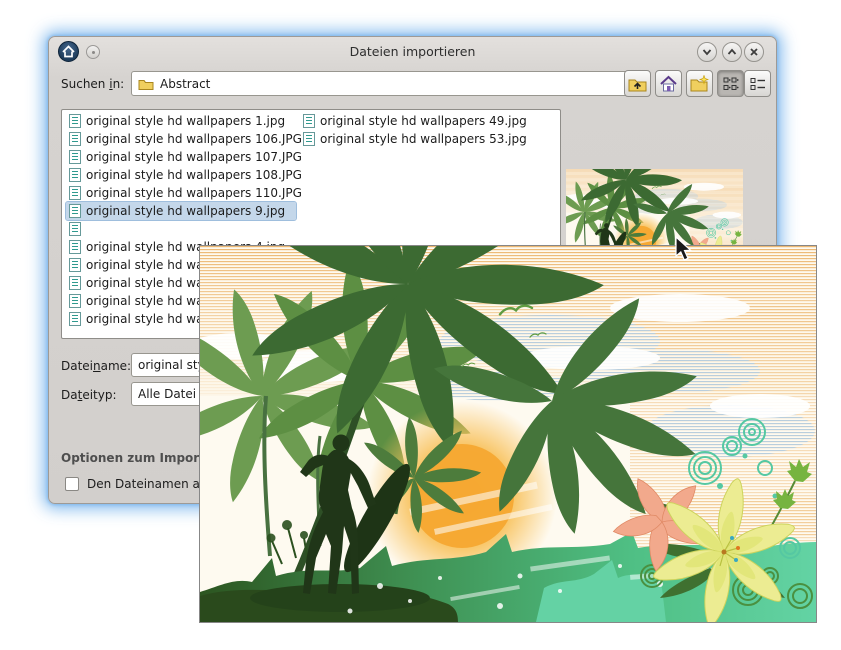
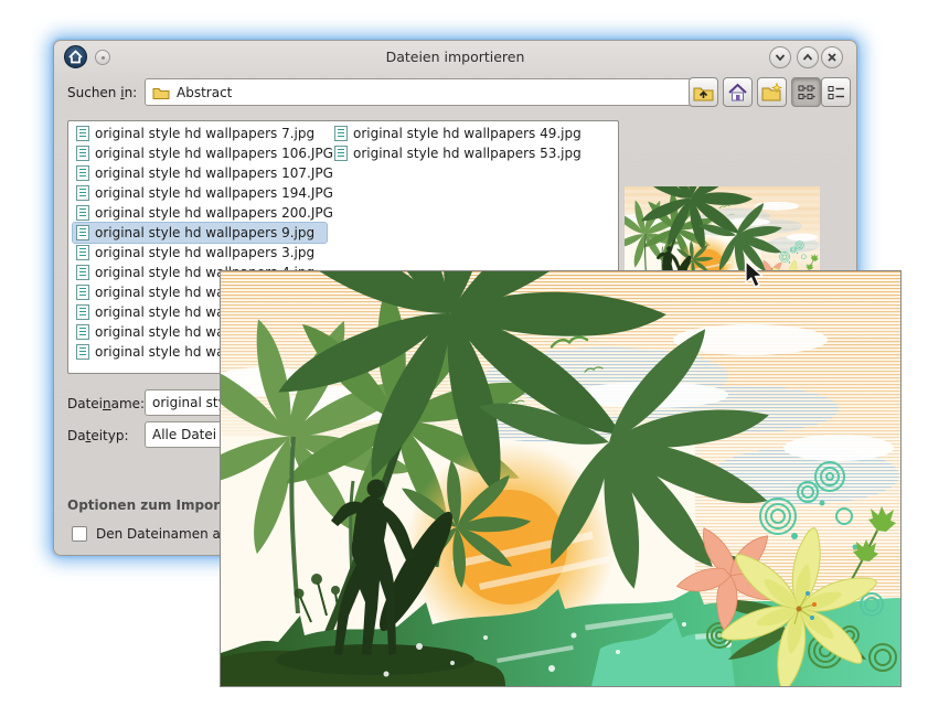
  Dateien importieren
  Suchen in:
  Abstract
- original style hd wallpapers 1.jpg
+ original style hd wallpapers 7.jpg
  original style hd wallpapers 106.JPG
  original style hd wallpapers 107.JPG
- original style hd wallpapers 108.JPG
+ original style hd wallpapers 194.JPG
- original style hd wallpapers 110.JPG
+ original style hd wallpapers 200.JPG
  original style hd wallpapers 9.jpg
+ original style hd wallpapers 3.jpg
  original style hd w
  original style hd w
  original style hd w
  original style hd w
  original style hd wallpapers 49.jpg
  original style hd wallpapers 53.jpg
  Dateiname:
  original st
  Dateityp:
  Alle Datei
  Optionen zum Impor
  Den Dateinamen a
